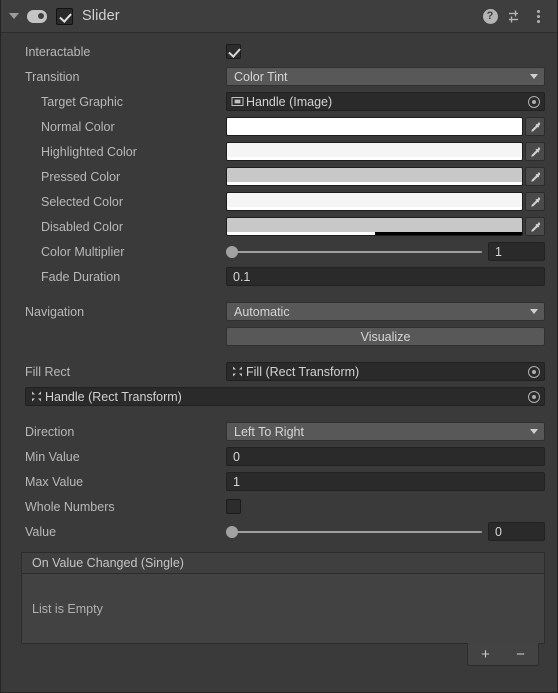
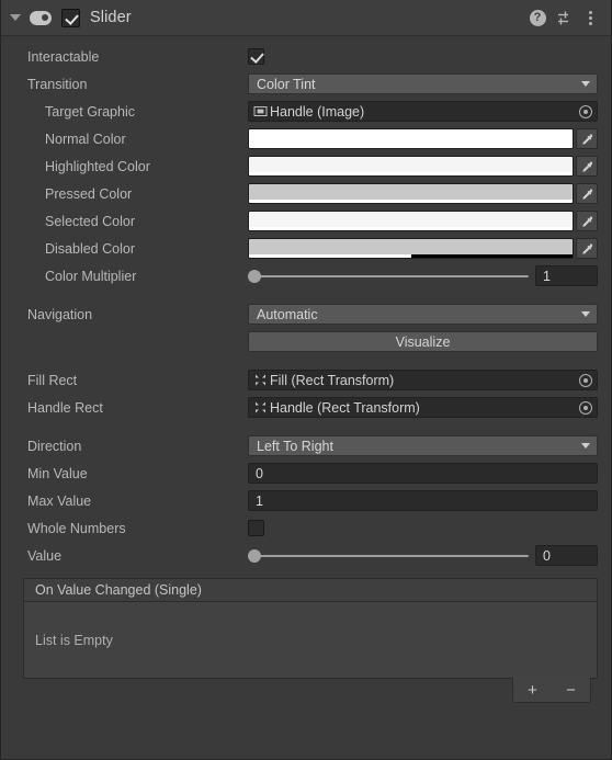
  Slider
  ?
  Interactable
  Transition
  Color Tint
  Target Graphic
  Handle (Image)
  Normal Color
  Highlighted Color
  Pressed Color
  Selected Color
  Disabled Color
  Color Multiplier
  1
- Fade Duration
- 0.1
  Navigation
  Automatic
  Visualize
  Fill Rect
  Fill (Rect Transform)
+ Handle Rect
  Handle (Rect Transform)
  Direction
  Left To Right
  Min Value
  0
  Max Value
  1
  Whole Numbers
  Value
  0
  On Value Changed (Single)
  List is Empty
  +
  −
